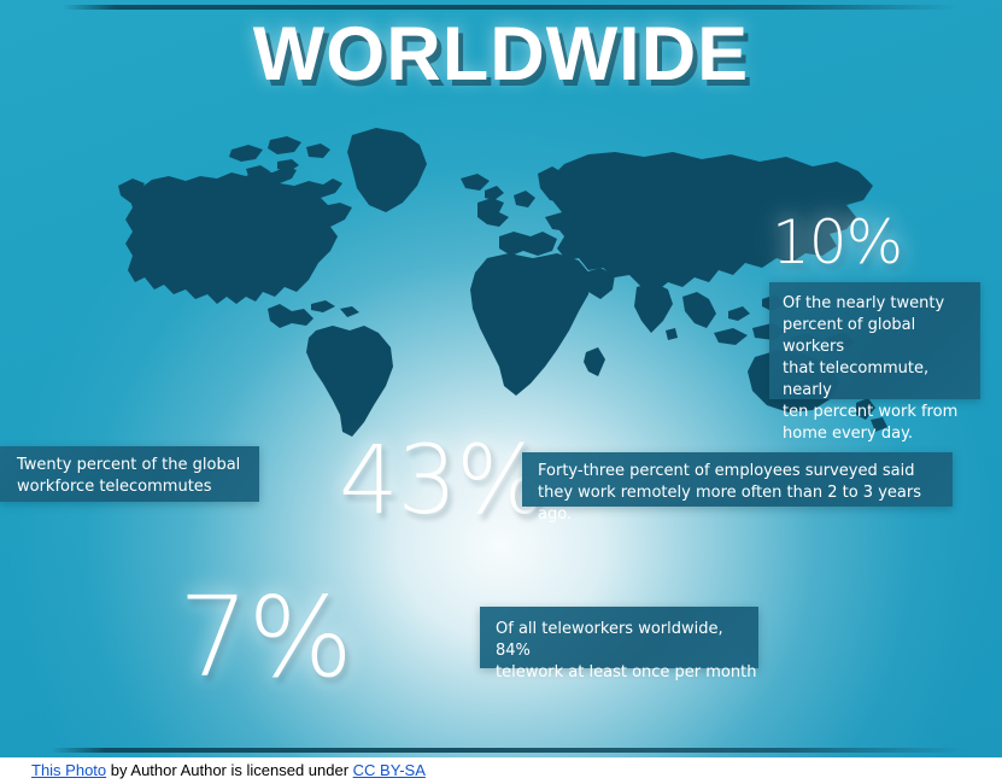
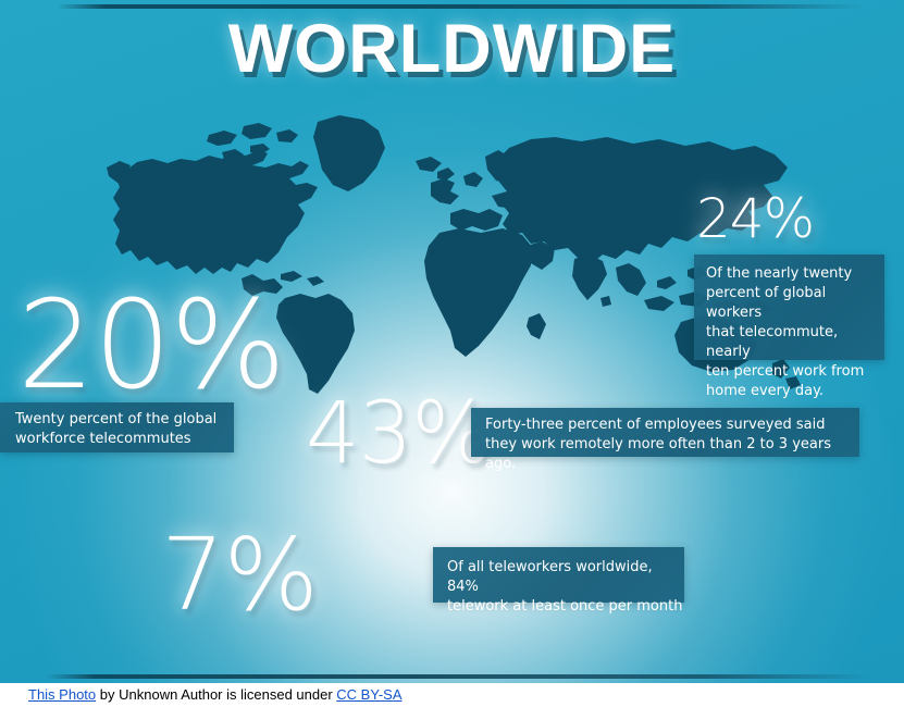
  WORLDWIDE
+ 20%
  Twenty percent of the global
  workforce telecommutes
- 10%
+ 24%
  Of the nearly twenty
  percent of global workers
  that telecommute, nearly
  ten percent work from
  home every day.
  43%
  Forty-three percent of employees surveyed said
  they work remotely more often than 2 to 3 years ago.
  7%
  Of all teleworkers worldwide, 84%
  telework at least once per month
- This Photo by Author Author is licensed under CC BY-SA
+ This Photo by Unknown Author is licensed under CC BY-SA
